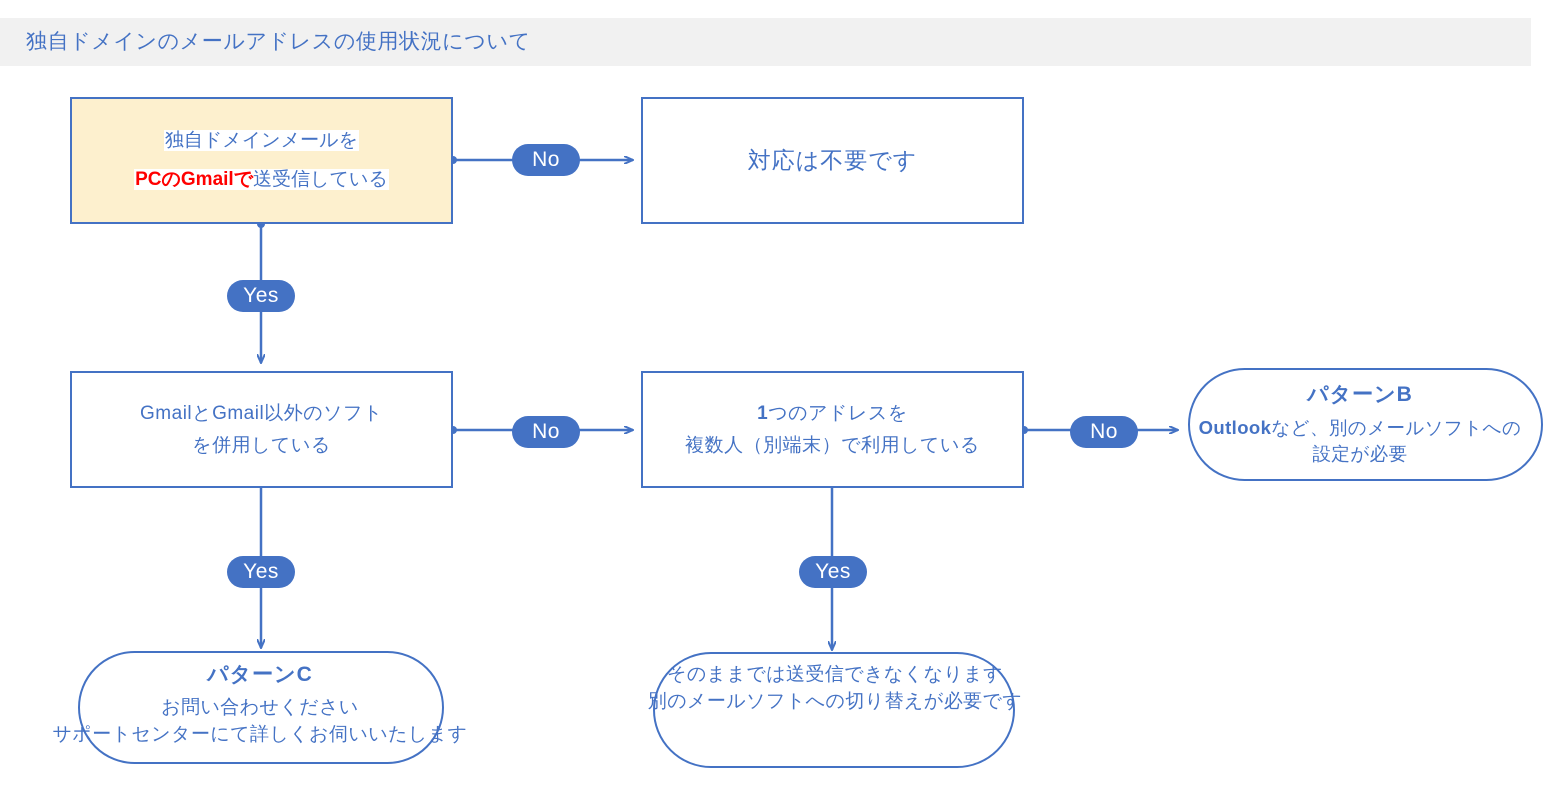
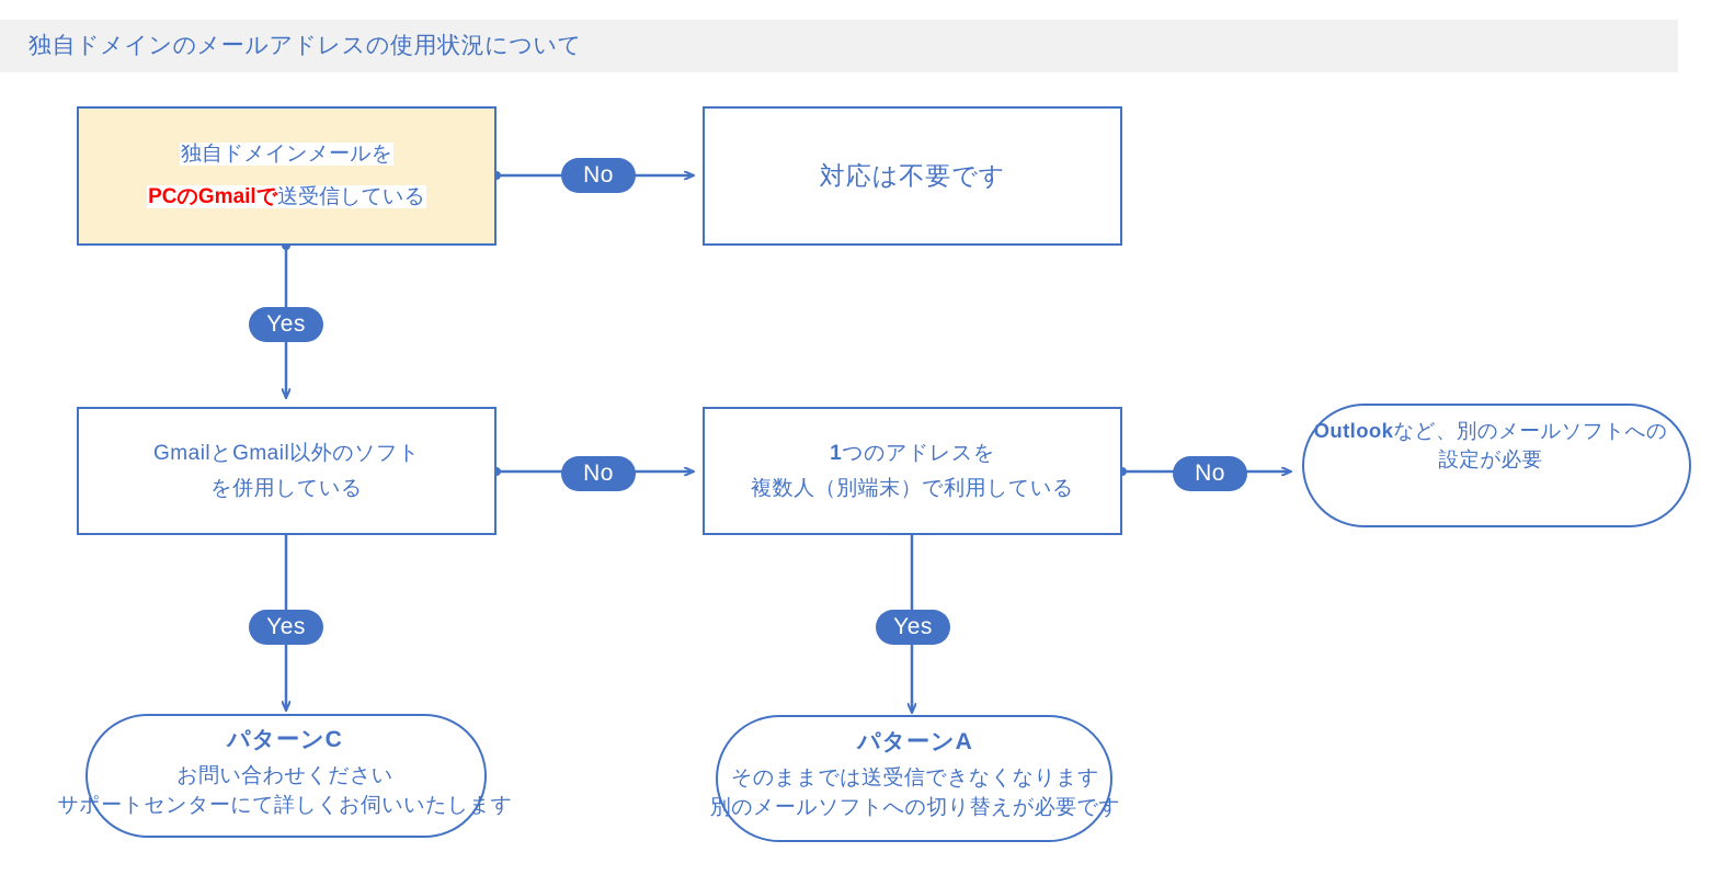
  独自ドメインのメールアドレスの使用状況について
  独自ドメインメールを
  PCのGmailで送受信している
  対応は不要です
  GmailとGmail以外のソフト
  を併用している
  1つのアドレスを
  複数人（別端末）で利用している
  パターンC
  お問い合わせください
  サポートセンターにて詳しくお伺いいたします
+ パターンA
  そのままでは送受信できなくなります
  別のメールソフトへの切り替えが必要です
- パターンB
  Outlookなど、別のメールソフトへの
  設定が必要
  No
  Yes
  No
  Yes
  No
  Yes
